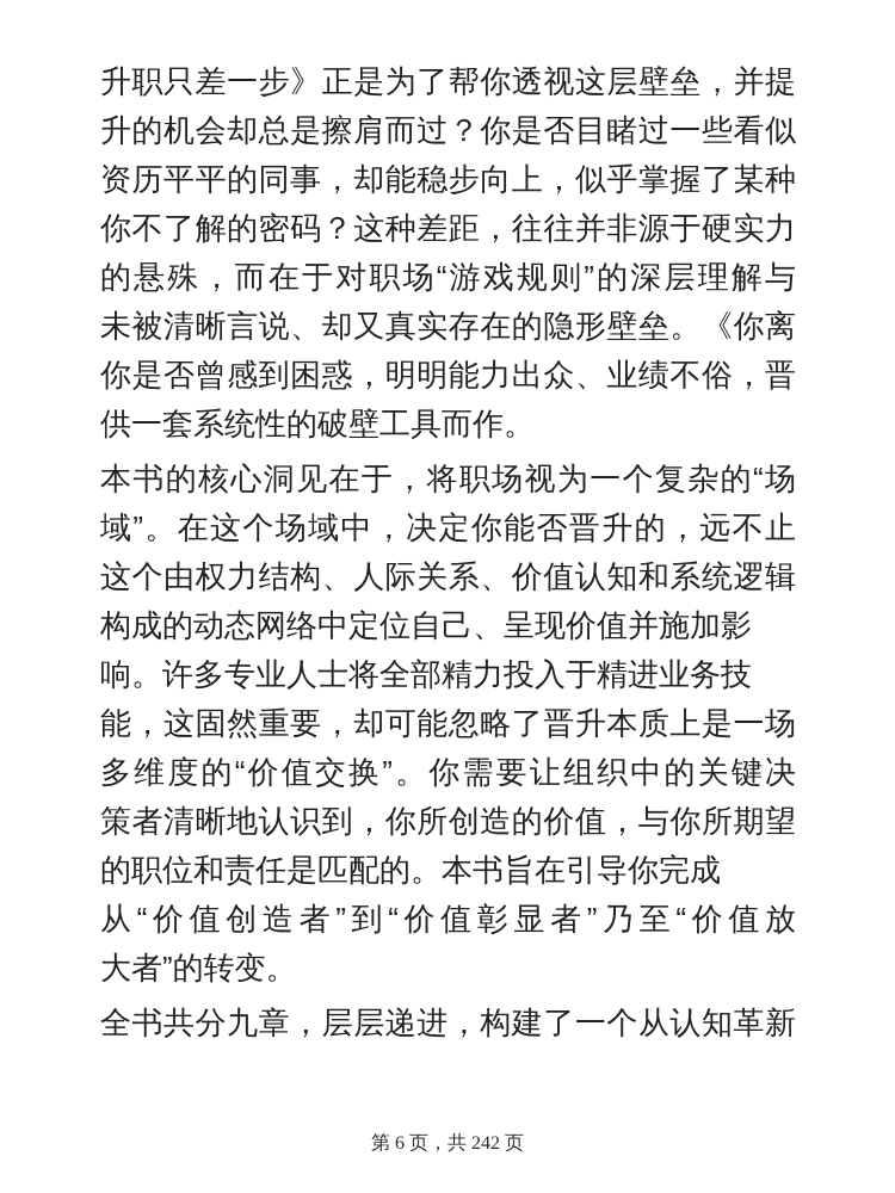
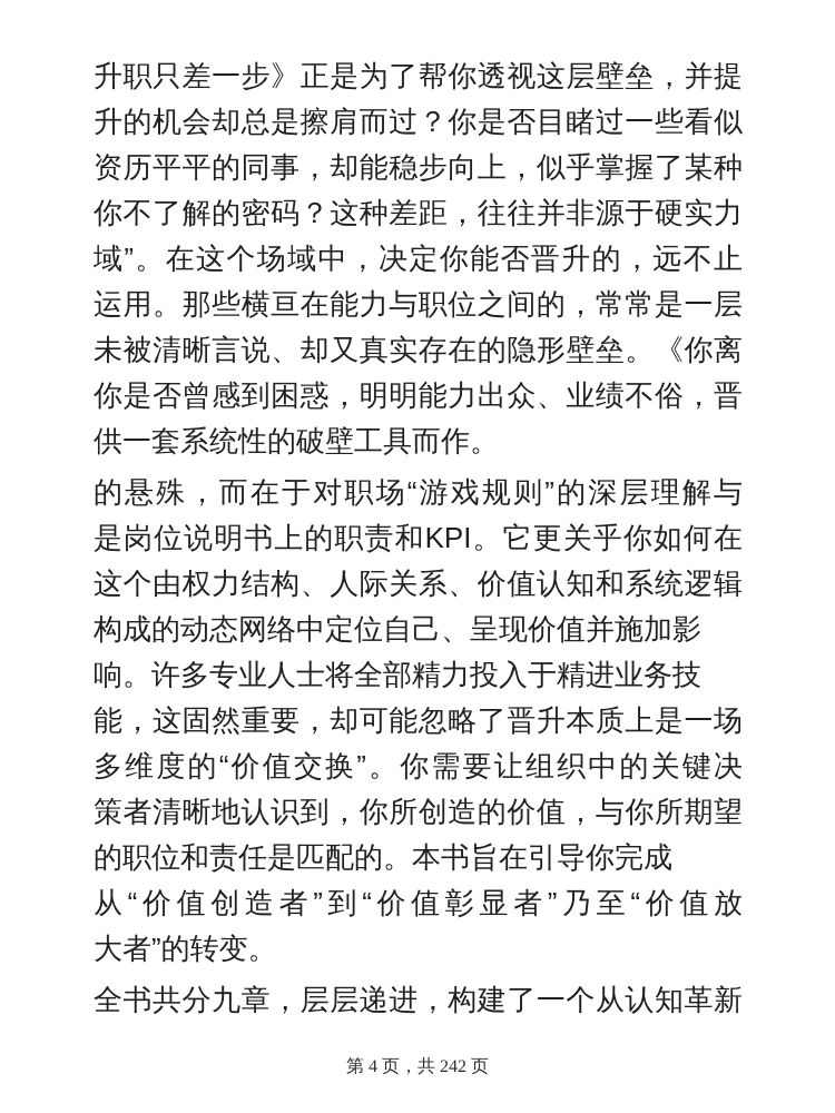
  升职只差一步》正是为了帮你透视这层壁垒，并提
  升的机会却总是擦肩而过？你是否目睹过一些看似
  资历平平的同事，却能稳步向上，似乎掌握了某种
  你不了解的密码？这种差距，往往并非源于硬实力
- 的悬殊，而在于对职场“游戏规则”的深层理解与
+ 域”。在这个场域中，决定你能否晋升的，远不止
+ 运用。那些横亘在能力与职位之间的，常常是一层
  未被清晰言说、却又真实存在的隐形壁垒。《你离
  你是否曾感到困惑，明明能力出众、业绩不俗，晋
  供一套系统性的破壁工具而作。
- 本书的核心洞见在于，将职场视为一个复杂的“场
- 域”。在这个场域中，决定你能否晋升的，远不止
+ 的悬殊，而在于对职场“游戏规则”的深层理解与
+ 是岗位说明书上的职责和KPI。它更关乎你如何在
  这个由权力结构、人际关系、价值认知和系统逻辑
  构成的动态网络中定位自己、呈现价值并施加影
  响。许多专业人士将全部精力投入于精进业务技
  能，这固然重要，却可能忽略了晋升本质上是一场
  多维度的“价值交换”。你需要让组织中的关键决
  策者清晰地认识到，你所创造的价值，与你所期望
  的职位和责任是匹配的。本书旨在引导你完成
  从“价值创造者”到“价值彰显者”乃至“价值放
  大者”的转变。
  全书共分九章，层层递进，构建了一个从认知革新
- 第 6 页，共 242 页
+ 第 4 页，共 242 页
